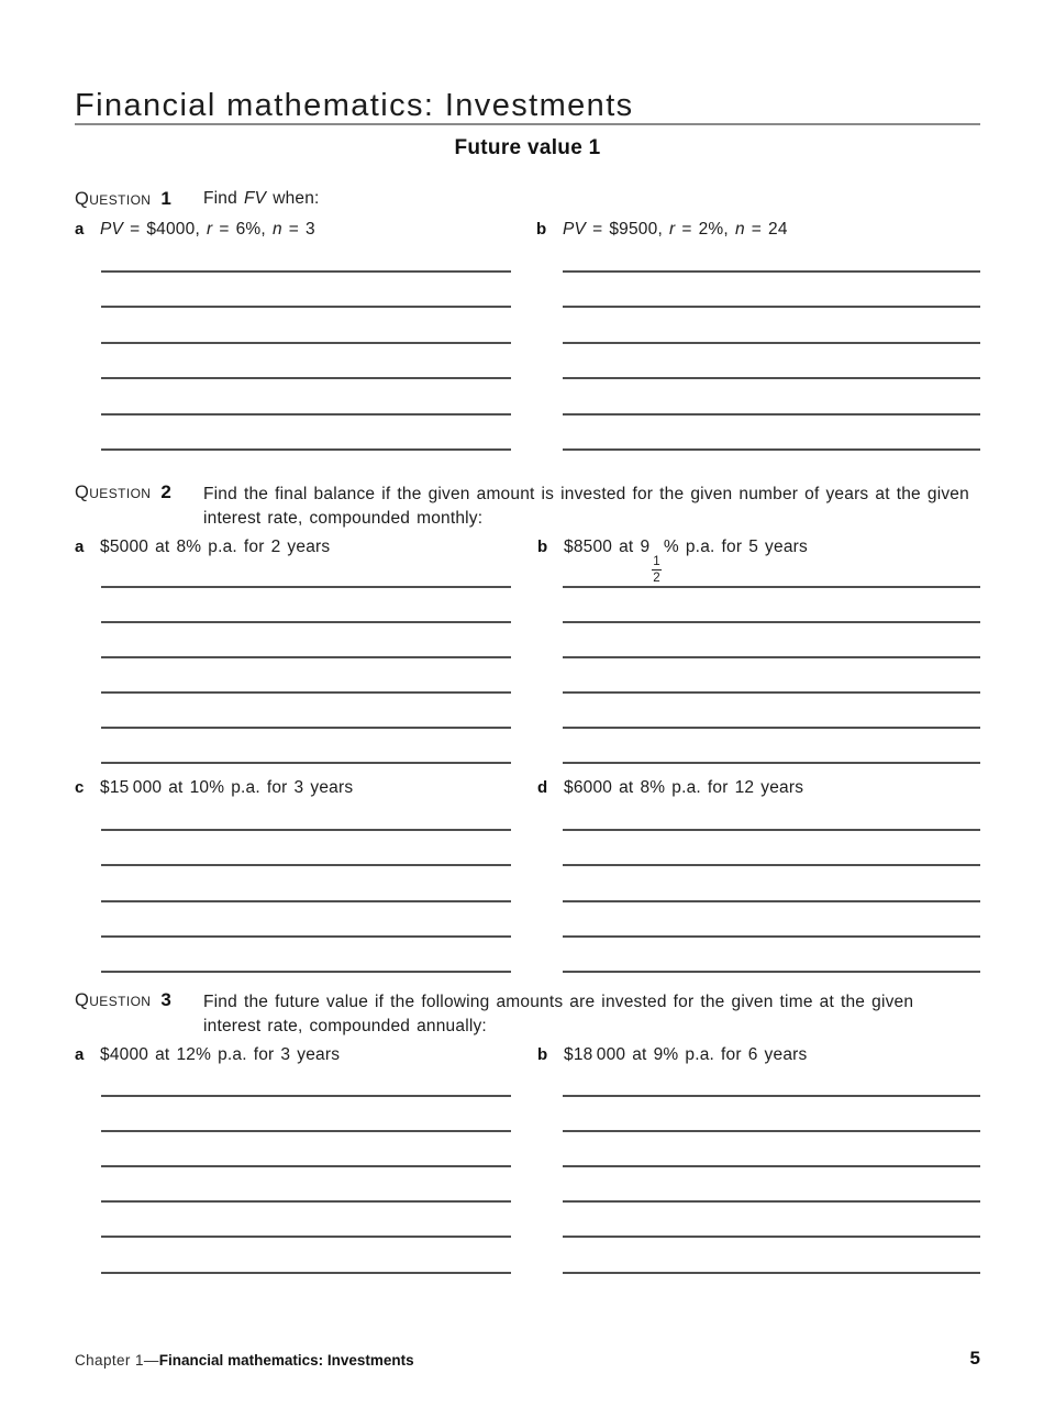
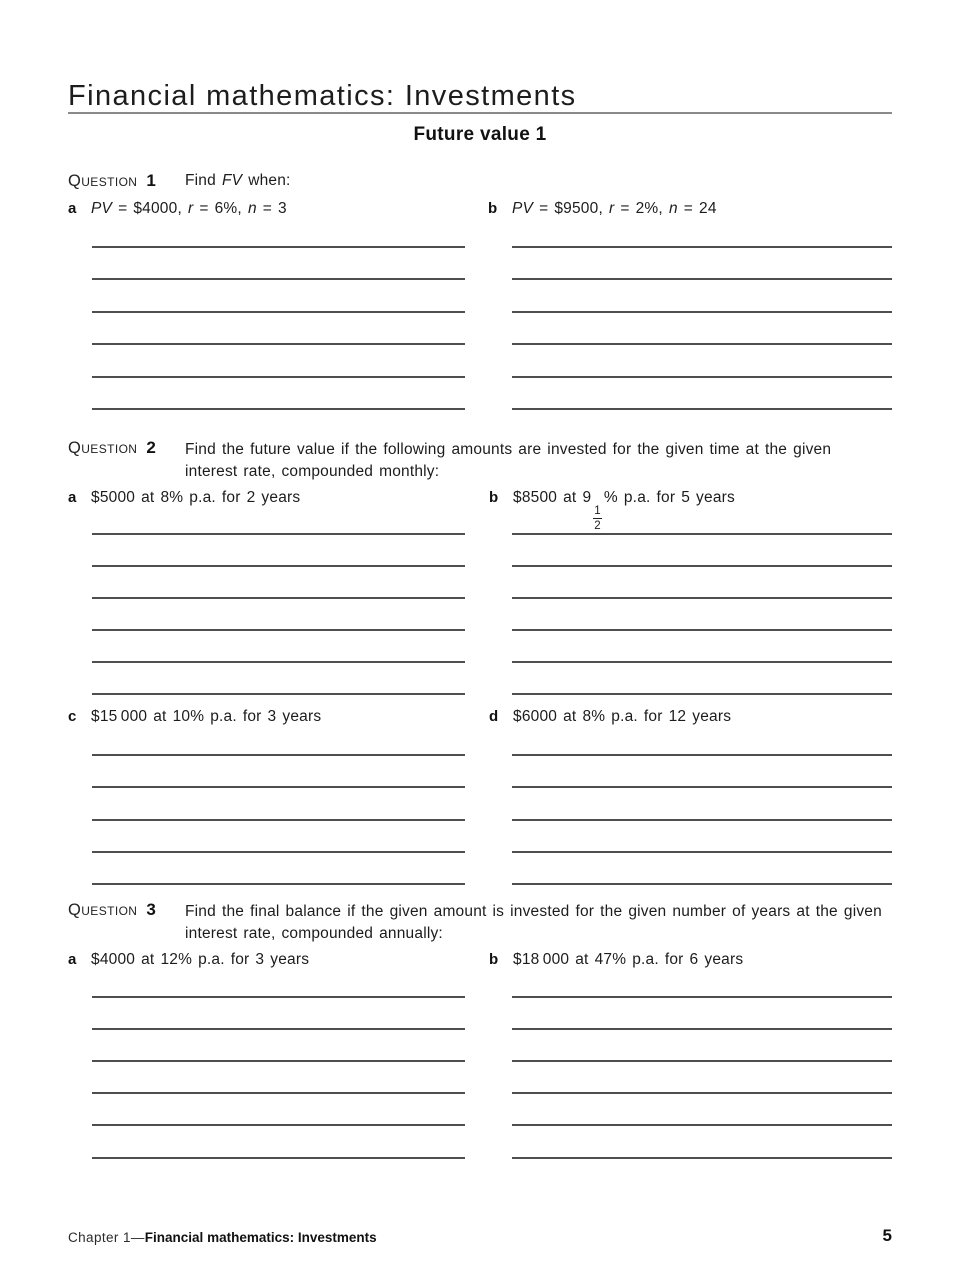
  Financial mathematics: Investments
  Future value 1
  Question 1
  Find FV when:
  a
  PV = $4000, r = 6%, n = 3
  b
  PV = $9500, r = 2%, n = 24
  Question 2
- Find the final balance if the given amount is invested for the given number of years at the given
+ Find the future value if the following amounts are invested for the given time at the given
  interest rate, compounded monthly:
  a
  $5000 at 8% p.a. for 2 years
  b
  $8500 at 9
  1
  2
  % p.a. for 5 years
  c
  $15 000 at 10% p.a. for 3 years
  d
  $6000 at 8% p.a. for 12 years
  Question 3
- Find the future value if the following amounts are invested for the given time at the given
+ Find the final balance if the given amount is invested for the given number of years at the given
  interest rate, compounded annually:
  a
  $4000 at 12% p.a. for 3 years
  b
- $18 000 at 9% p.a. for 6 years
+ $18 000 at 47% p.a. for 6 years
  Chapter 1—Financial mathematics: Investments
  5
